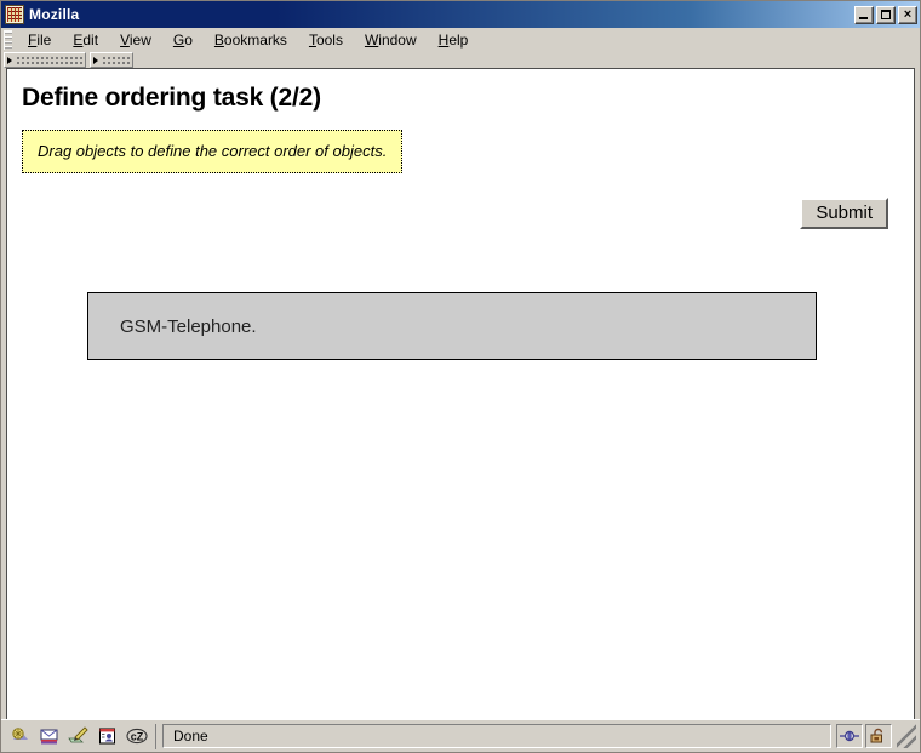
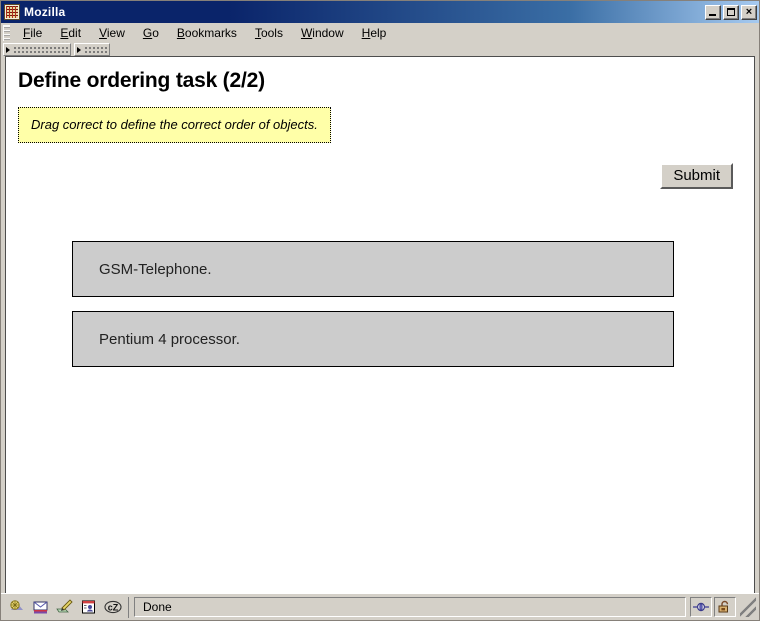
  Mozilla
  ×
  File
  Edit
  View
  Go
  Bookmarks
  Tools
  Window
  Help
  Define ordering task (2/2)
- Drag objects to define the correct order of objects.
+ Drag correct to define the correct order of objects.
  Submit
  GSM-Telephone.
+ Pentium 4 processor.
  cZ
  Done
